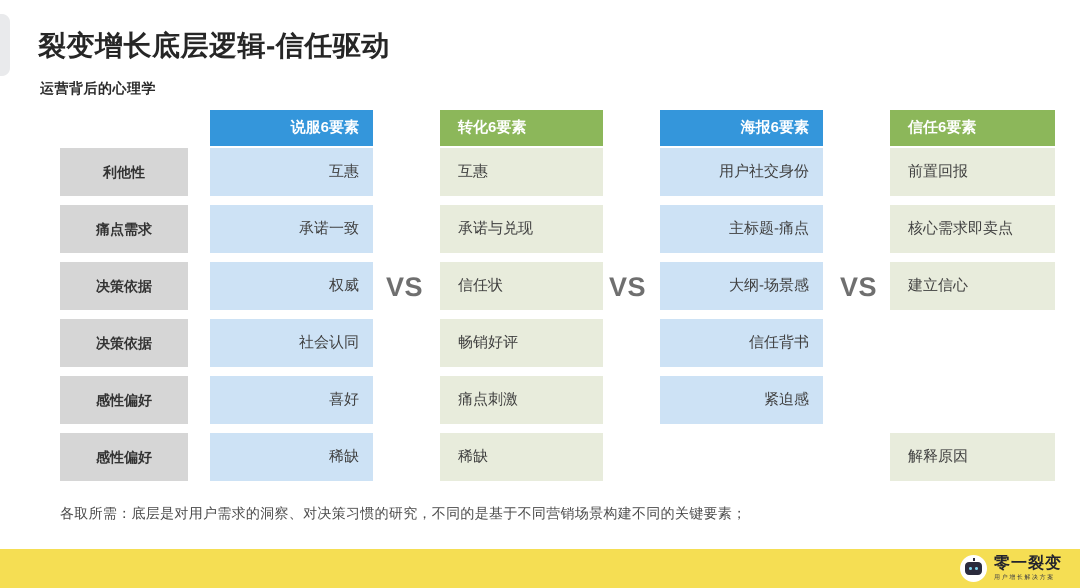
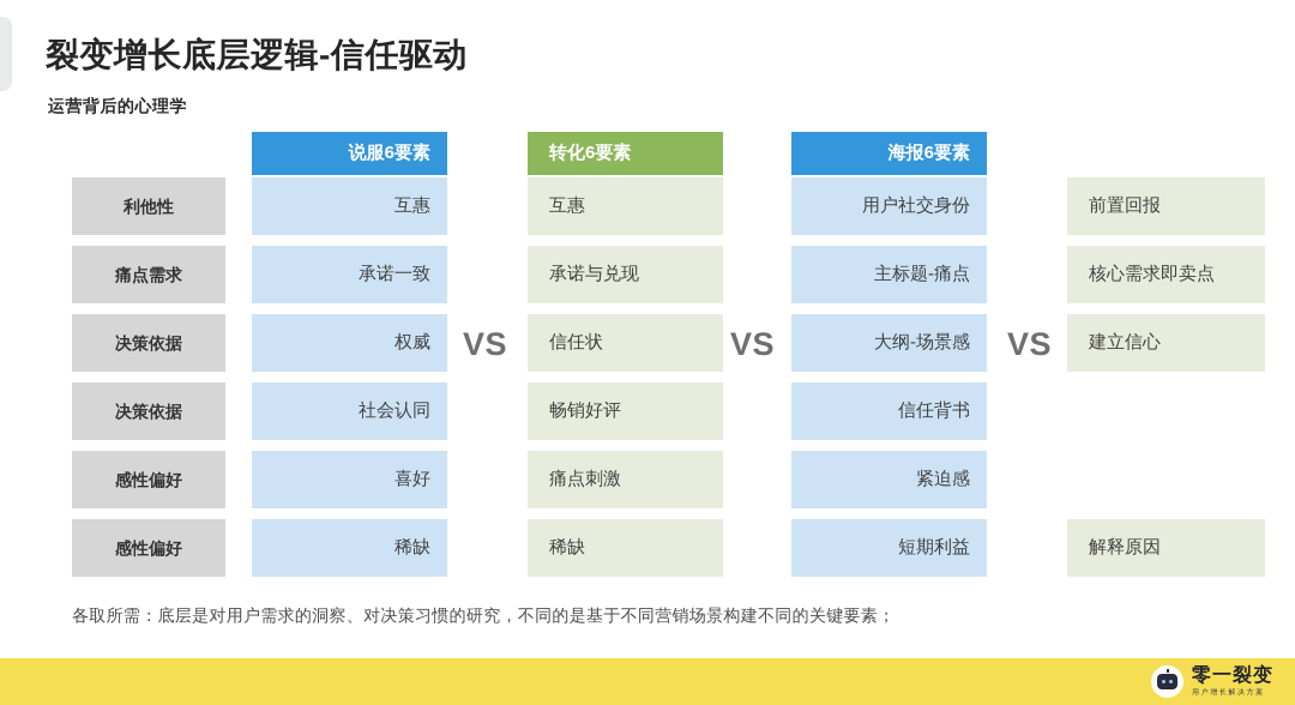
  裂变增长底层逻辑-信任驱动
  运营背后的心理学
  说服6要素
  转化6要素
  海报6要素
- 信任6要素
  利他性
  痛点需求
  决策依据
  决策依据
  感性偏好
  感性偏好
  互惠
  承诺一致
  权威
  社会认同
  喜好
  稀缺
  互惠
  承诺与兑现
  信任状
  畅销好评
  痛点刺激
  稀缺
  用户社交身份
  主标题-痛点
  大纲-场景感
  信任背书
  紧迫感
+ 短期利益
  前置回报
  核心需求即卖点
  建立信心
  解释原因
  VS
  VS
  VS
  各取所需：底层是对用户需求的洞察、对决策习惯的研究，不同的是基于不同营销场景构建不同的关键要素；
  零一裂变
